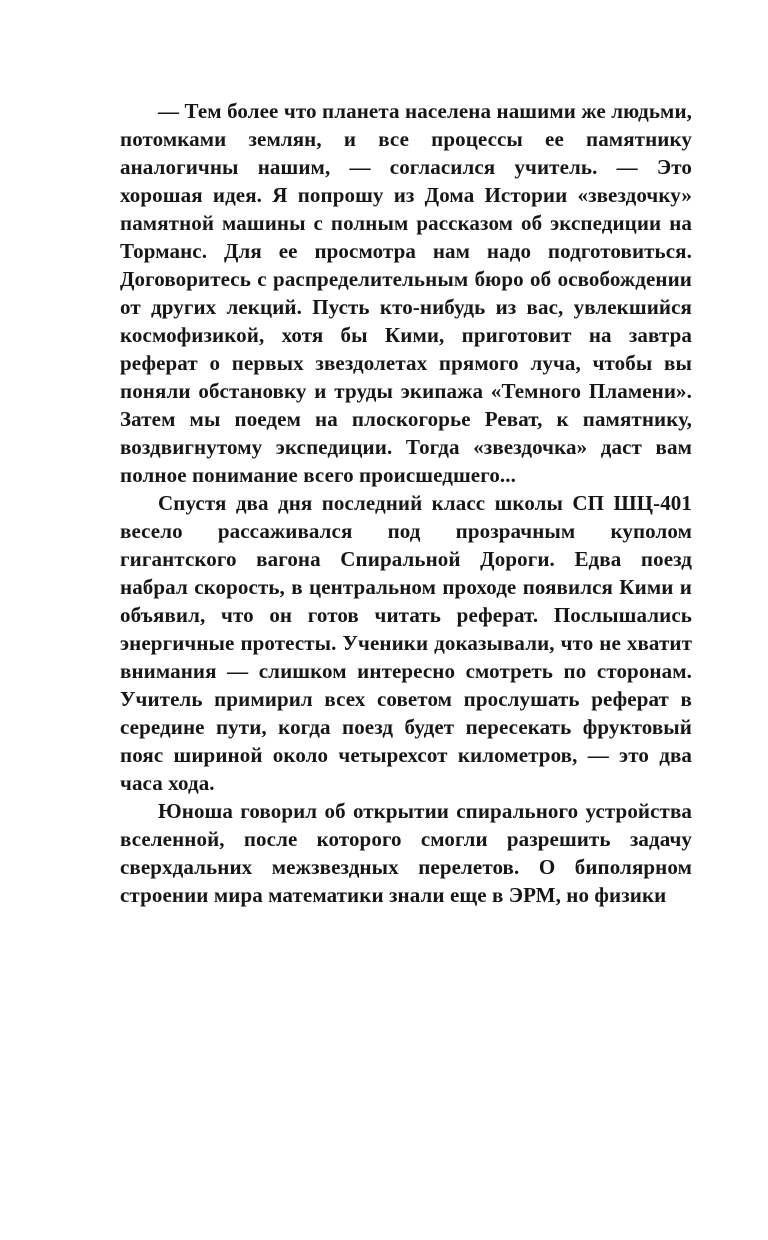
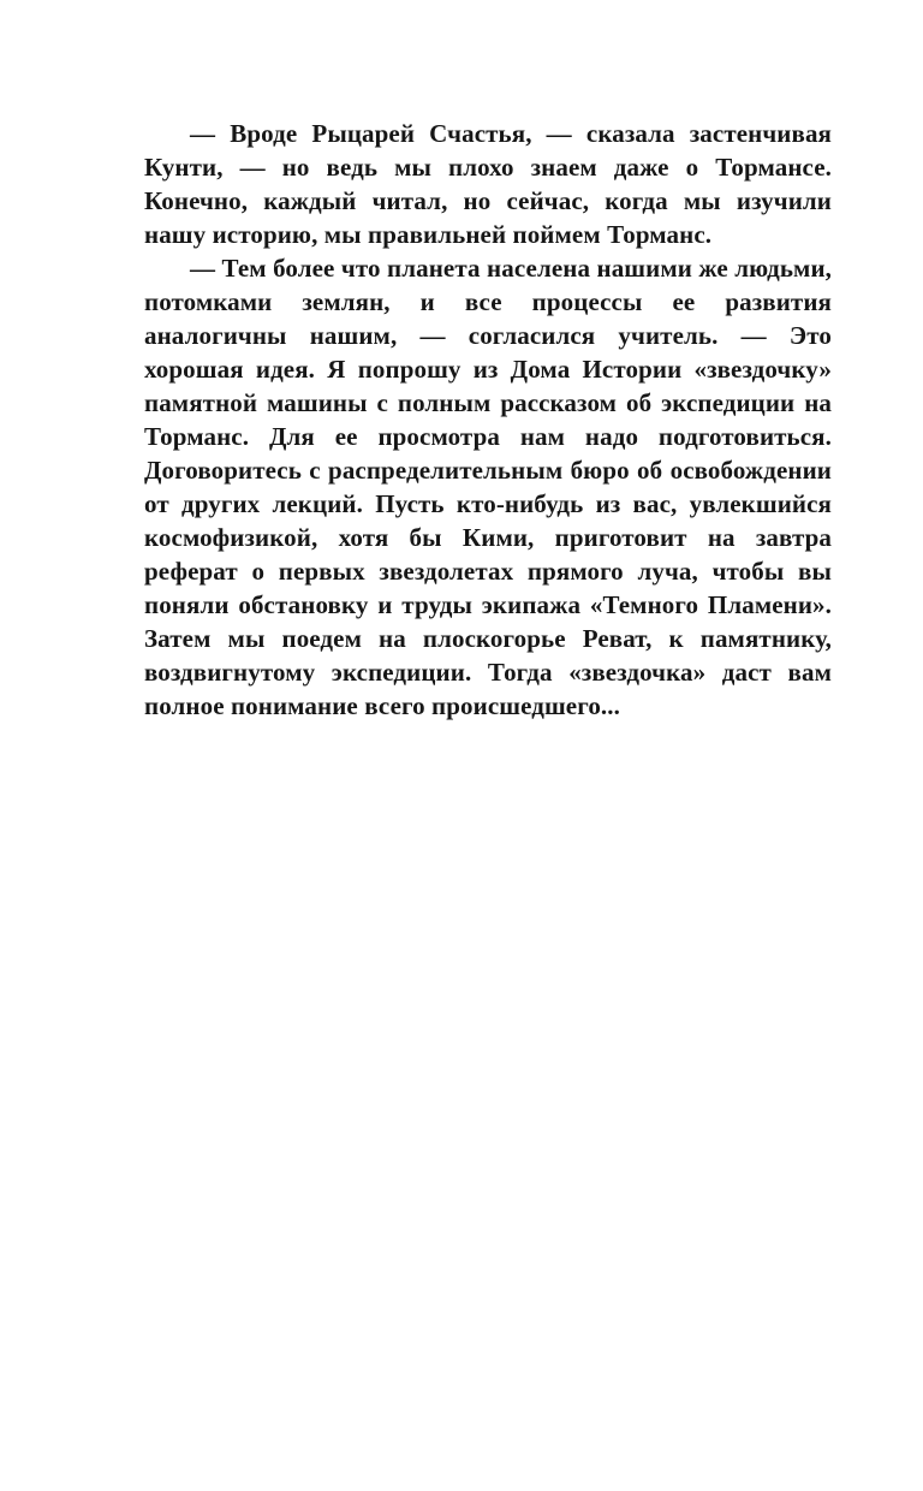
+ — Вроде Рыцарей Счастья, — сказала застенчивая Кунти, — но ведь мы плохо знаем даже о Тормансе. Конечно, каждый читал, но сейчас, когда мы изучили нашу историю, мы правильней поймем Торманс.
- — Тем более что планета населена нашими же людьми, потомками землян, и все процессы ее памятнику аналогичны нашим, — согласился учитель. — Это хорошая идея. Я попрошу из Дома Истории «звездочку» памятной машины с полным рассказом об экспедиции на Торманс. Для ее просмотра нам надо подготовиться. Договоритесь с распределительным бюро об освобождении от других лекций. Пусть кто-нибудь из вас, увлекшийся космофизикой, хотя бы Кими, приготовит на завтра реферат о первых звездолетах прямого луча, чтобы вы поняли обстановку и труды экипажа «Темного Пламени». Затем мы поедем на плоскогорье Реват, к памятнику, воздвигнутому экспедиции. Тогда «звездочка» даст вам полное понимание всего происшедшего...
+ — Тем более что планета населена нашими же людьми, потомками землян, и все процессы ее развития аналогичны нашим, — согласился учитель. — Это хорошая идея. Я попрошу из Дома Истории «звездочку» памятной машины с полным рассказом об экспедиции на Торманс. Для ее просмотра нам надо подготовиться. Договоритесь с распределительным бюро об освобождении от других лекций. Пусть кто-нибудь из вас, увлекшийся космофизикой, хотя бы Кими, приготовит на завтра реферат о первых звездолетах прямого луча, чтобы вы поняли обстановку и труды экипажа «Темного Пламени». Затем мы поедем на плоскогорье Реват, к памятнику, воздвигнутому экспедиции. Тогда «звездочка» даст вам полное понимание всего происшедшего...
- Спустя два дня последний класс школы СП ШЦ-401 весело рассаживался под прозрачным куполом гигантского вагона Спиральной Дороги. Едва поезд набрал скорость, в центральном проходе появился Кими и объявил, что он готов читать реферат. Послышались энергичные протесты. Ученики доказывали, что не хватит внимания — слишком интересно смотреть по сторонам. Учитель примирил всех советом прослушать реферат в середине пути, когда поезд будет пересекать фруктовый пояс шириной около четырехсот километров, — это два часа хода.
- Юноша говорил об открытии спирального устройства вселенной, после которого смогли разрешить задачу сверхдальних межзвездных перелетов. О биполярном строении мира математики знали еще в ЭРМ, но физики
